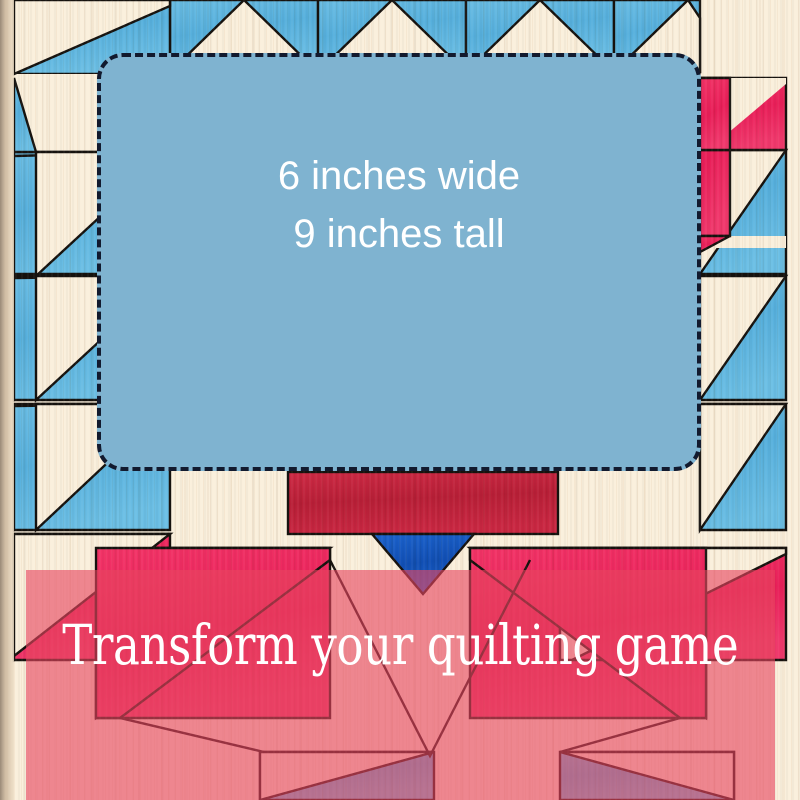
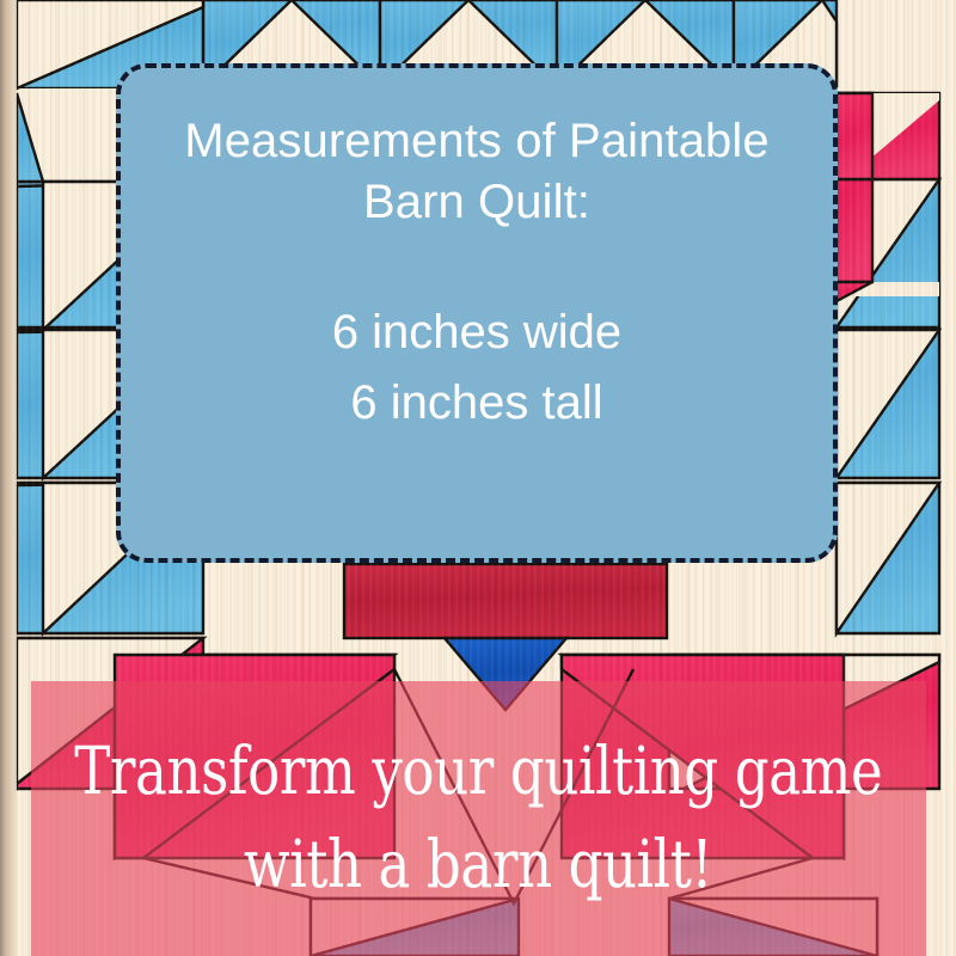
+ Measurements of Paintable Barn Quilt:
  6 inches wide
- 9 inches tall
+ 6 inches tall
  Transform your quilting game
+ with a barn quilt!
